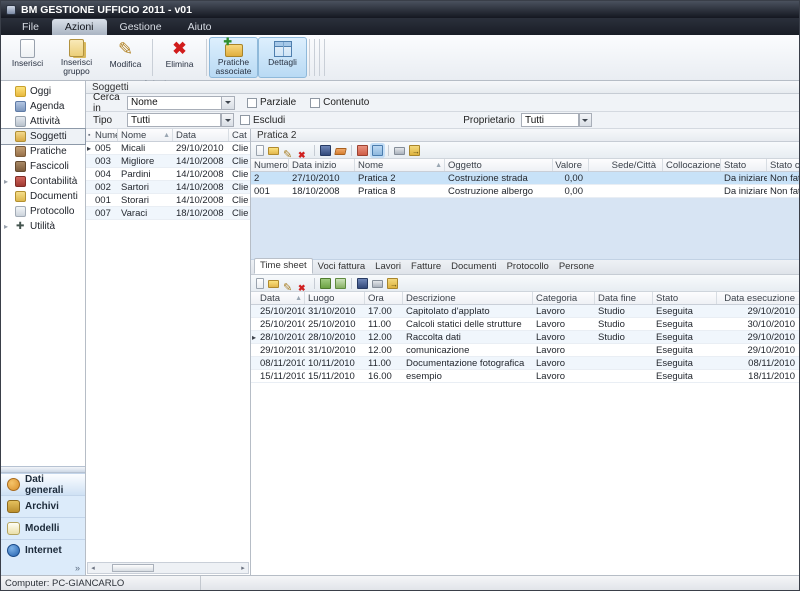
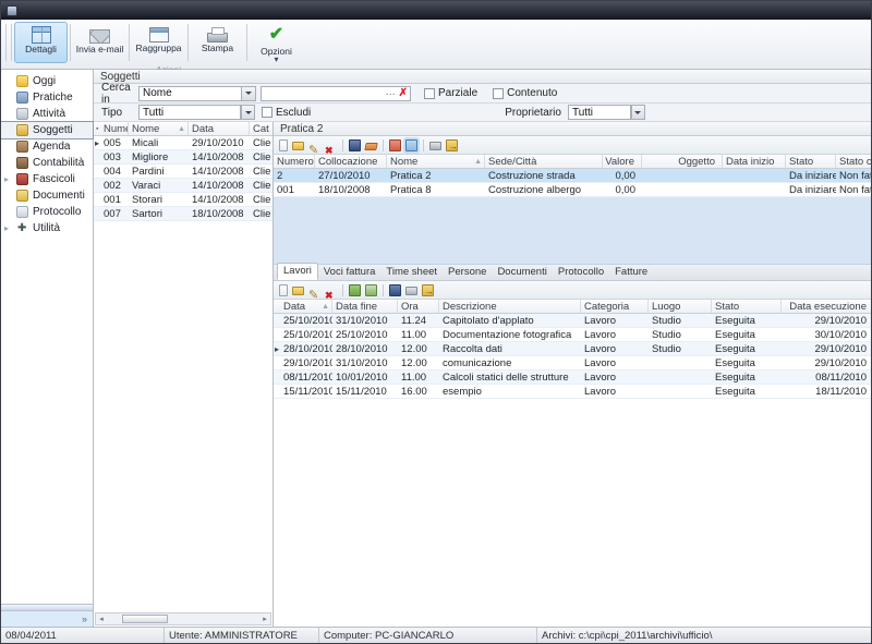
- BM GESTIONE UFFICIO 2011 - v01
- File
- Azioni
- Gestione
- Aiuto
- Inserisci
- Inserisci gruppo
- Modifica
- Elimina
- Pratiche associate
  Dettagli
+ Invia e-mail
+ Raggruppa
+ Stampa
+ Opzioni
  Oggi
- Agenda
+ Pratiche
  Attività
  Soggetti
- Pratiche
+ Agenda
- Fascicoli
+ Contabilità
  ▸
- Contabilità
+ Fascicoli
  Documenti
  Protocollo
  ▸
  Utilità
- Dati generali
- Archivi
- Modelli
- Internet
  »
  Soggetti
  Cerca in
  Nome
+ ···
+ ✗
  Parziale
  Contenuto
  Tipo
  Tutti
  Escludi
  Proprietario
  Tutti
  Nome
  Data
  Cat
  005
  Micali
  29/10/2010
  Clie
  003
  Migliore
  14/10/2008
  Clie
  004
  Pardini
  14/10/2008
  Clie
  002
- Sartori
+ Varaci
  14/10/2008
  Clie
  001
  Storari
  14/10/2008
  Clie
  007
- Varaci
+ Sartori
  18/10/2008
  Clie
  Pratica 2
  Numero
- Data inizio
+ Collocazione
  Nome
- Oggetto
+ Sede/Città
  Valore
- Sede/Città
+ Oggetto
- Collocazione
+ Data inizio
  Stato
  2
  27/10/2010
  Pratica 2
  Costruzione strada
  0,00
  Da iniziare
  001
  18/10/2008
  Pratica 8
  Costruzione albergo
  0,00
  Da iniziare
- Time sheet
+ Lavori
  Voci fattura
- Lavori
+ Time sheet
- Fatture
+ Persone
  Documenti
  Protocollo
- Persone
+ Fatture
  Data
- Luogo
+ Data fine
  Ora
  Descrizione
  Categoria
- Data fine
+ Luogo
  Stato
  Data esecuzione
  25/10/2010
  31/10/2010
- 17.00
+ 11.24
  Capitolato d'applato
  Lavoro
  Studio
  Eseguita
  29/10/2010
  25/10/2010
  25/10/2010
  11.00
- Calcoli statici delle strutture
+ Documentazione fotografica
  Lavoro
  Studio
  Eseguita
  30/10/2010
  28/10/2010
  28/10/2010
  12.00
  Raccolta dati
  Lavoro
  Studio
  Eseguita
  29/10/2010
  29/10/2010
  31/10/2010
  12.00
  comunicazione
  Lavoro
  Eseguita
  29/10/2010
  08/11/2010
- 10/11/2010
+ 10/01/2010
  11.00
- Documentazione fotografica
+ Calcoli statici delle strutture
  Lavoro
  Eseguita
  08/11/2010
  15/11/2010
  15/11/2010
  16.00
  esempio
  Lavoro
  Eseguita
  18/11/2010
+ 08/04/2011
+ Utente: AMMINISTRATORE
  Computer: PC-GIANCARLO
+ Archivi: c:\cpi\cpi_2011\archivi\ufficio\
